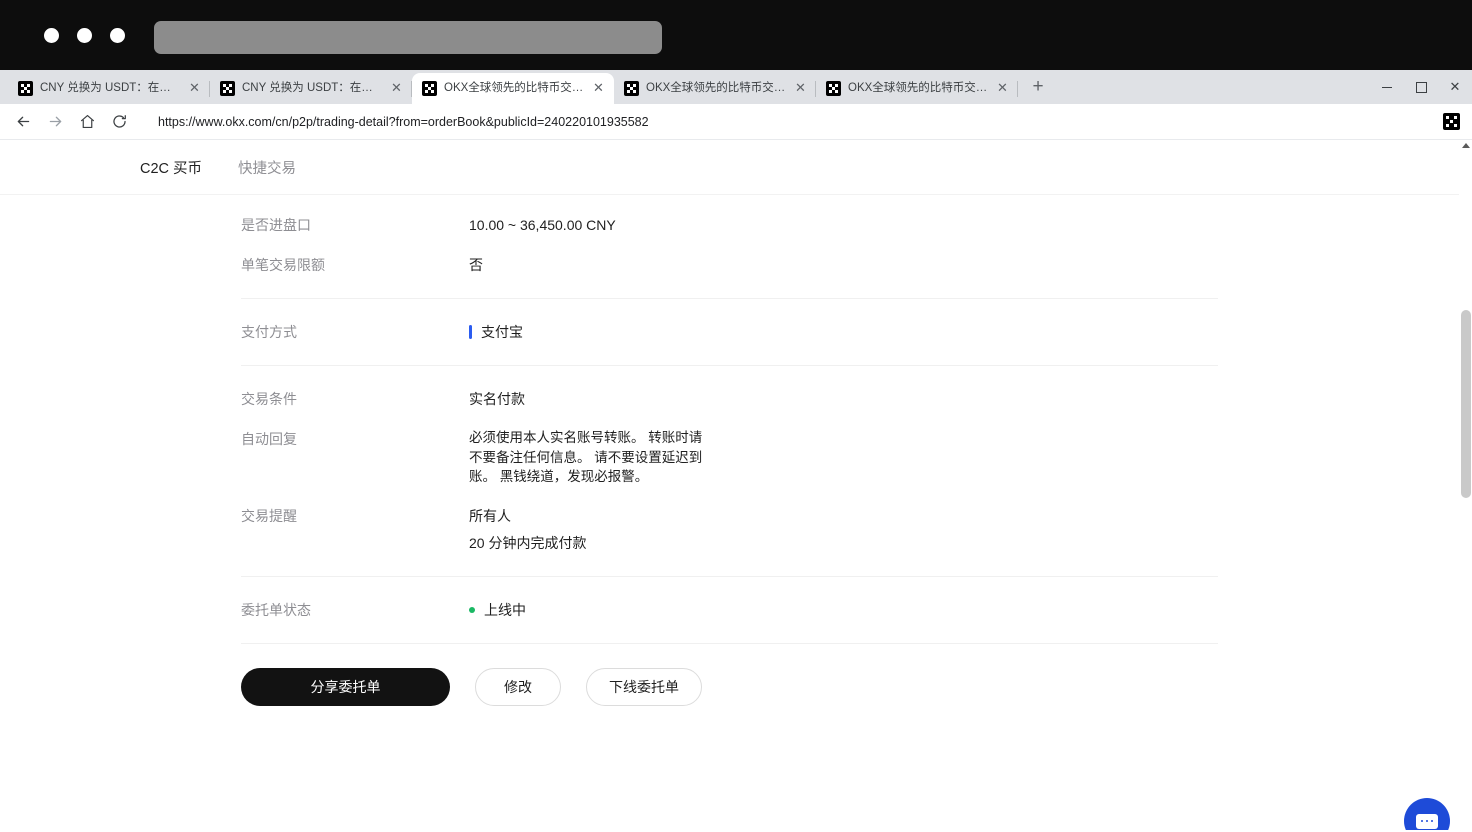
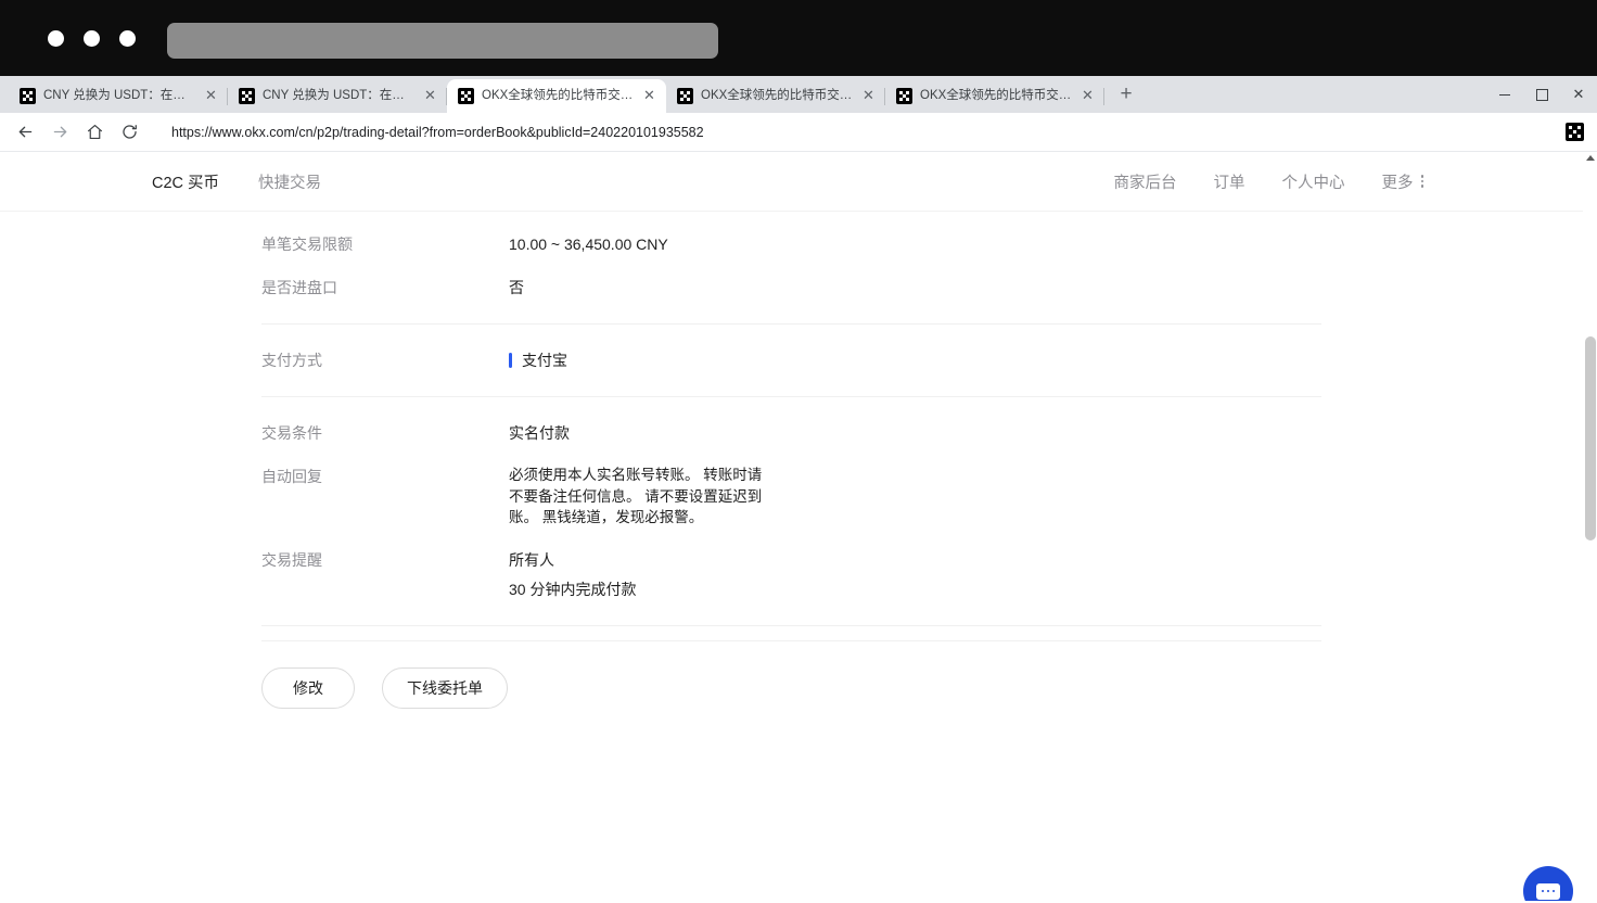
  CNY 兑换为 USDT：在欧易
  ✕
  CNY 兑换为 USDT：在欧易
  ✕
  OKX全球领先的比特币交易
  ✕
  OKX全球领先的比特币交易
  ✕
  OKX全球领先的比特币交易
  ✕
  +
  ✕
  https://www.okx.com/cn/p2p/trading-detail?from=orderBook&publicId=240220101935582
  C2C 买币
  快捷交易
+ 商家后台
+ 订单
+ 个人中心
+ 更多
- 是否进盘口
+ 单笔交易限额
  10.00 ~ 36,450.00 CNY
- 单笔交易限额
+ 是否进盘口
  否
  支付方式
  支付宝
  交易条件
  实名付款
  自动回复
  必须使用本人实名账号转账。 转账时请不要备注任何信息。 请不要设置延迟到账。 黑钱绕道，发现必报警。
  交易提醒
  所有人
- 20 分钟内完成付款
+ 30 分钟内完成付款
- 委托单状态
- 上线中
- 分享委托单
  修改
  下线委托单
